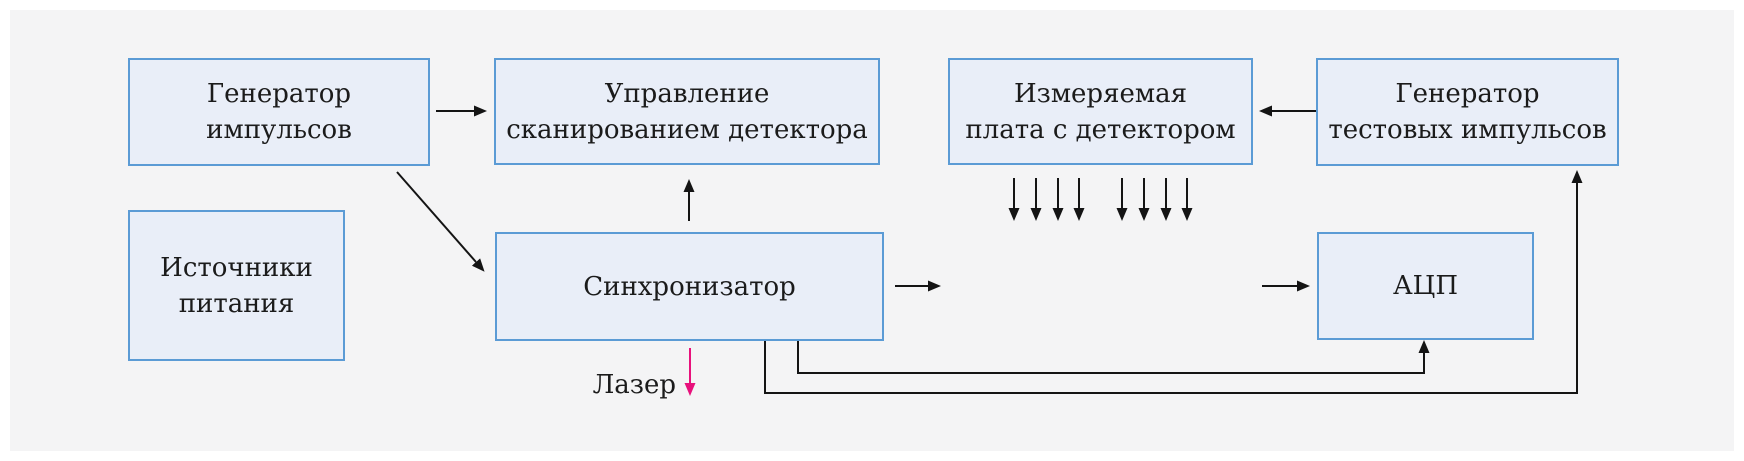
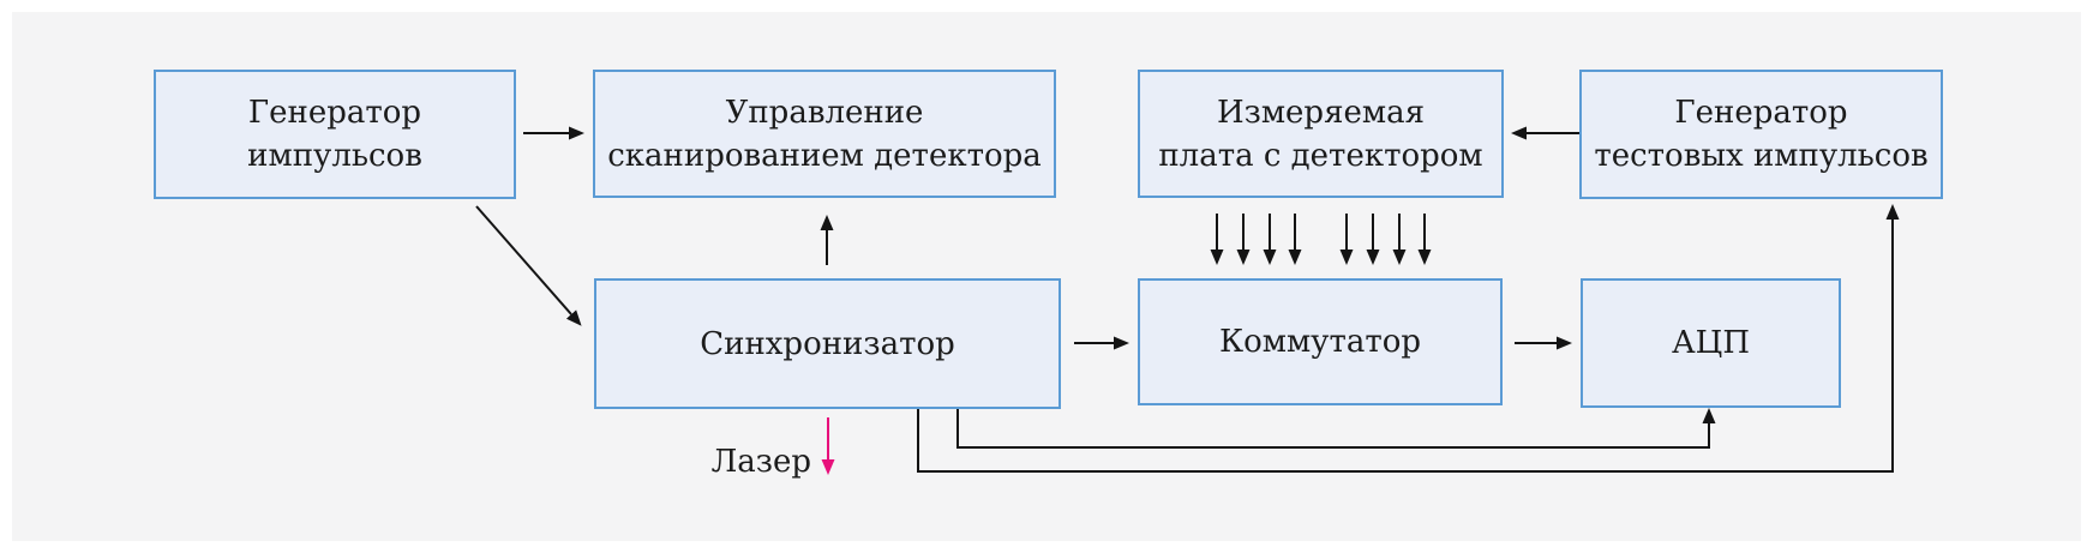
  Генератор
  импульсов
  Управление
  сканированием детектора
  Измеряемая
  плата с детектором
  Генератор
  тестовых импульсов
- Источники
- питания
  Синхронизатор
+ Коммутатор
  АЦП
  Лазер
